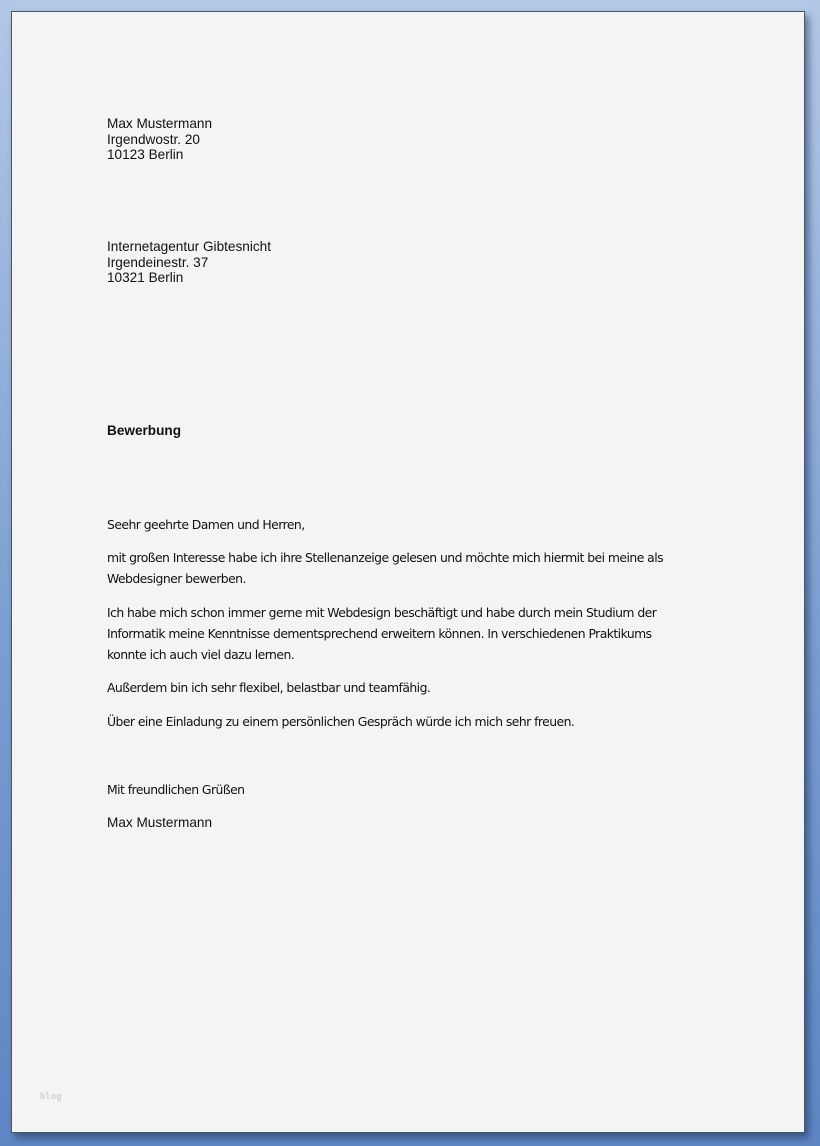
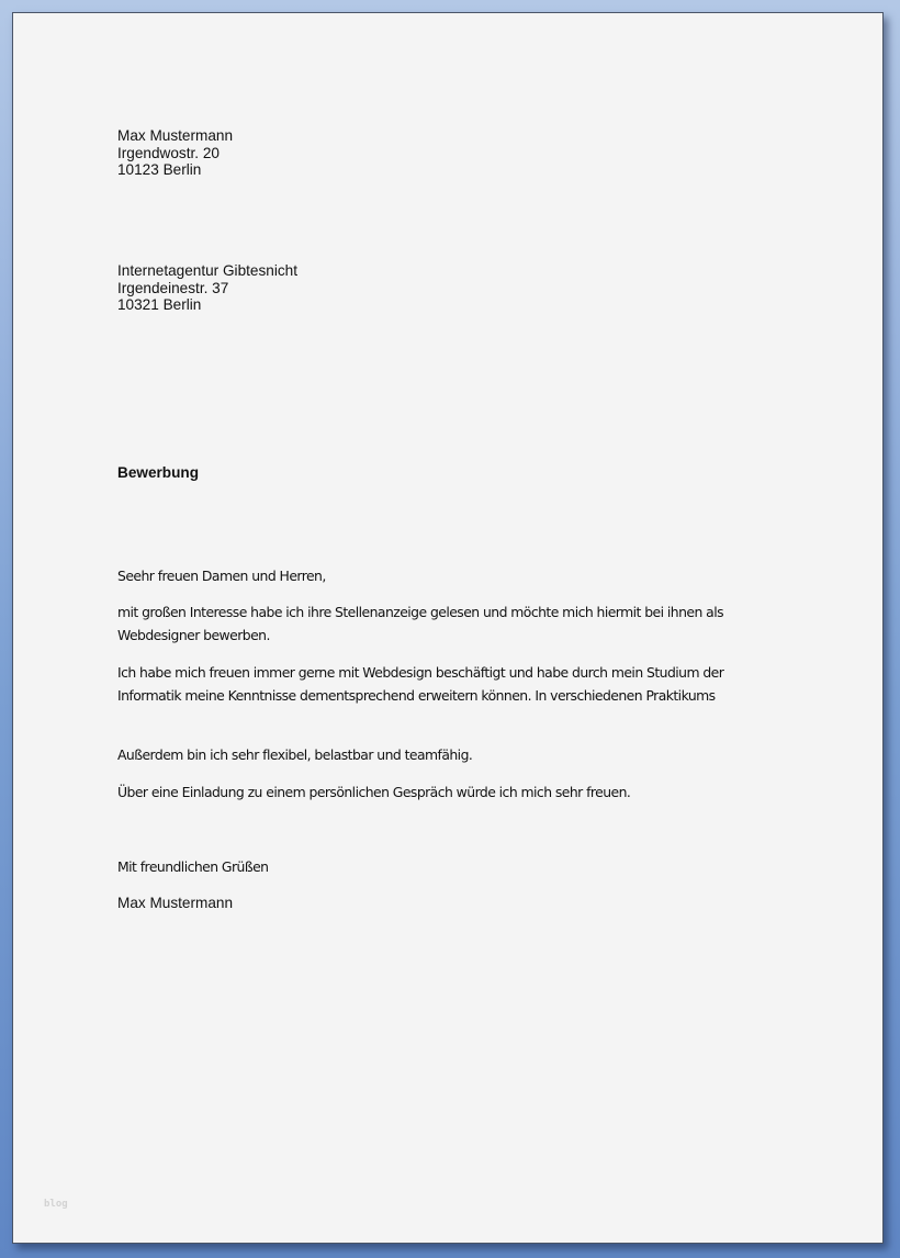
  Max Mustermann
  Irgendwostr. 20
  10123 Berlin
  Internetagentur Gibtesnicht
  Irgendeinestr. 37
  10321 Berlin
  Bewerbung
- Seehr geehrte Damen und Herren,
+ Seehr freuen Damen und Herren,
- mit großen Interesse habe ich ihre Stellenanzeige gelesen und möchte mich hiermit bei meine als
+ mit großen Interesse habe ich ihre Stellenanzeige gelesen und möchte mich hiermit bei ihnen als
  Webdesigner bewerben.
- Ich habe mich schon immer gerne mit Webdesign beschäftigt und habe durch mein Studium der
+ Ich habe mich freuen immer gerne mit Webdesign beschäftigt und habe durch mein Studium der
  Informatik meine Kenntnisse dementsprechend erweitern können. In verschiedenen Praktikums
- konnte ich auch viel dazu lernen.
  Außerdem bin ich sehr flexibel, belastbar und teamfähig.
  Über eine Einladung zu einem persönlichen Gespräch würde ich mich sehr freuen.
  Mit freundlichen Grüßen
  Max Mustermann
  blog
